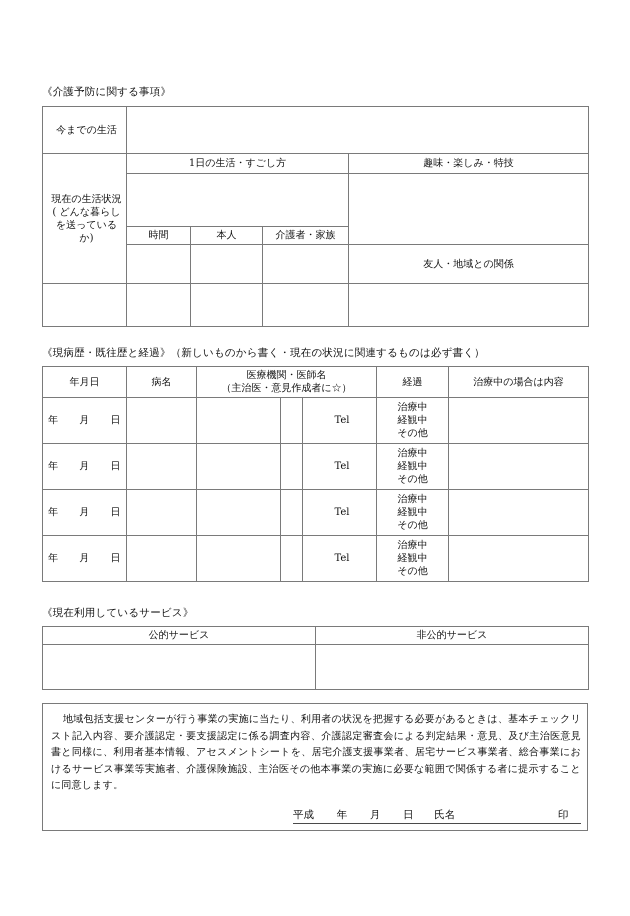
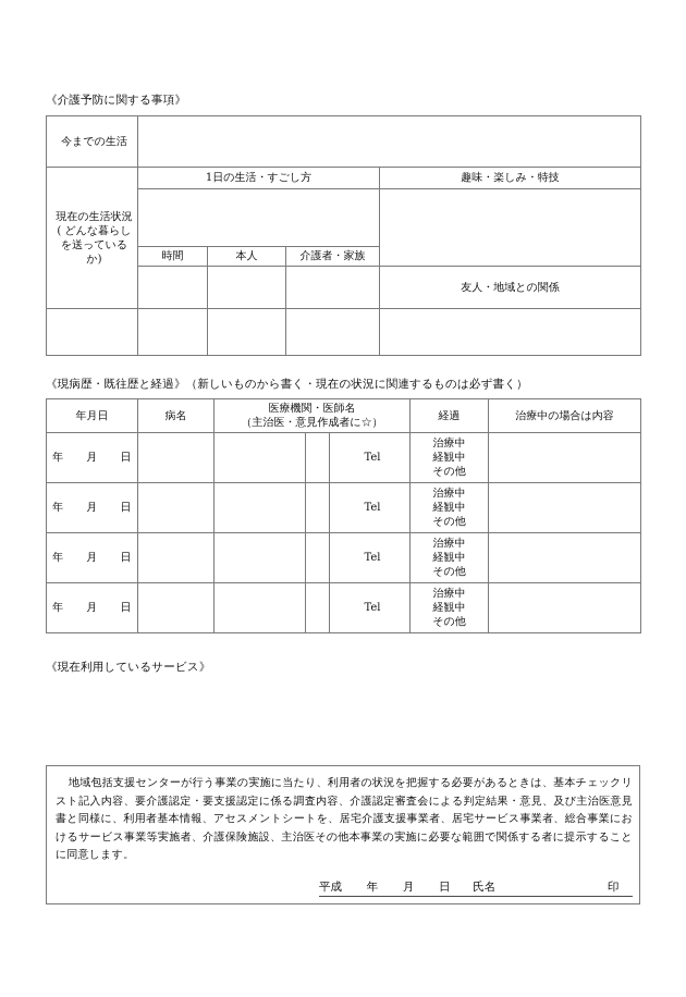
  《介護予防に関する事項》
  今までの生活
  現在の生活状況 ( どんな暮らしを送っているか)	1日の生活・すごし方	趣味・楽しみ・特技
  時間	本人	介護者・家族
  友人・地域との関係
  《現病歴・既往歴と経過》（新しいものから書く・現在の状況に関連するものは必ず書く）
  年月日	病名	医療機関・医師名 （主治医・意見作成者に☆）	経過	治療中の場合は内容
  年 月 日				Tel	治療中 経観中 その他
  年 月 日				Tel	治療中 経観中 その他
  年 月 日				Tel	治療中 経観中 その他
  年 月 日				Tel	治療中 経観中 その他
  《現在利用しているサービス》
- 公的サービス	非公的サービス
  地域包括支援センターが行う事業の実施に当たり、利用者の状況を把握する必要があるときは、基本チェックリスト記入内容、要介護認定・要支援認定に係る調査内容、介護認定審査会による判定結果・意見、及び主治医意見書と同様に、利用者基本情報、アセスメントシートを、居宅介護支援事業者、居宅サービス事業者、総合事業におけるサービス事業等実施者、介護保険施設、主治医その他本事業の実施に必要な範囲で関係する者に提示することに同意します。
  平成 年 月 日 氏名 印
